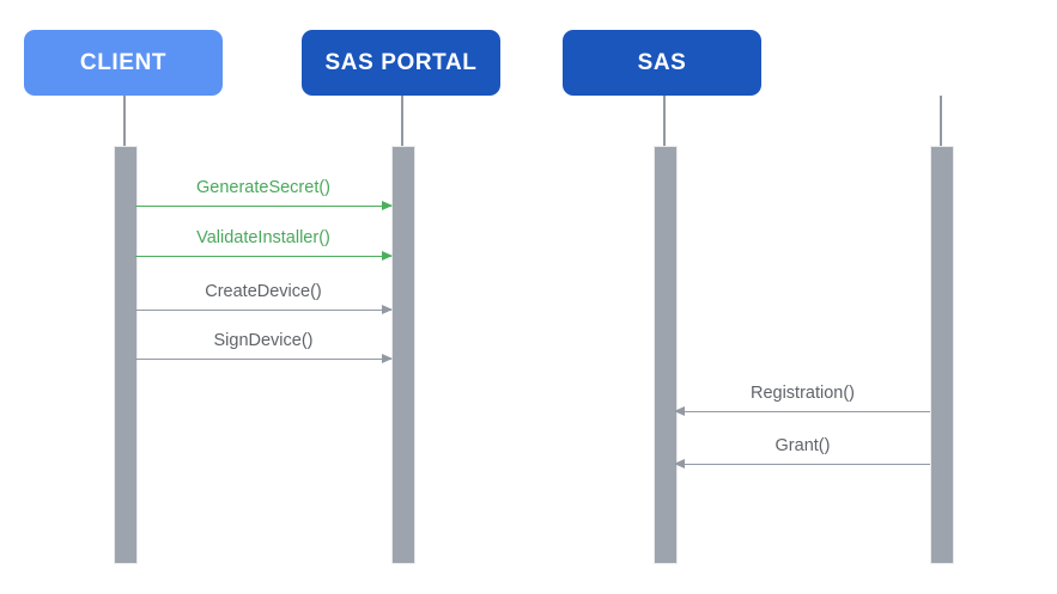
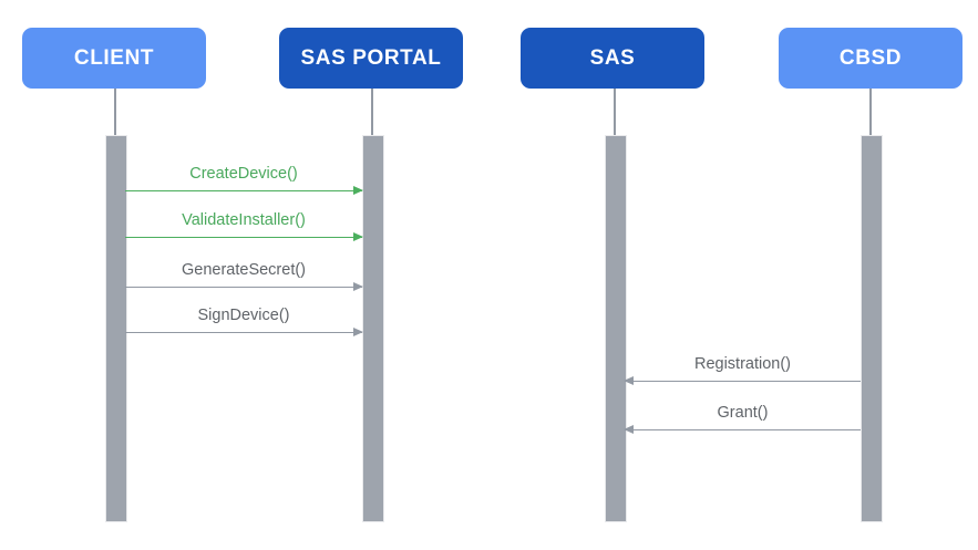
  CLIENT
  SAS PORTAL
  SAS
+ CBSD
- GenerateSecret()
+ CreateDevice()
  ValidateInstaller()
- CreateDevice()
+ GenerateSecret()
  SignDevice()
  Registration()
  Grant()
